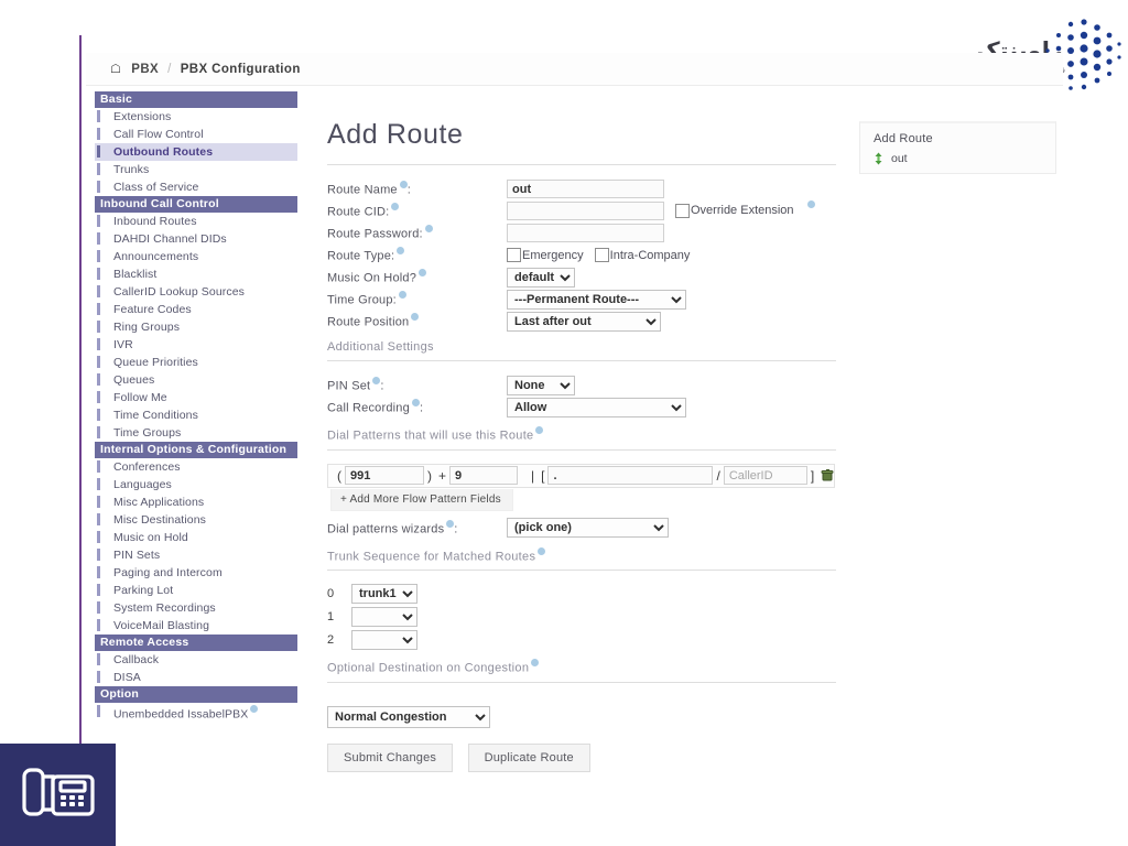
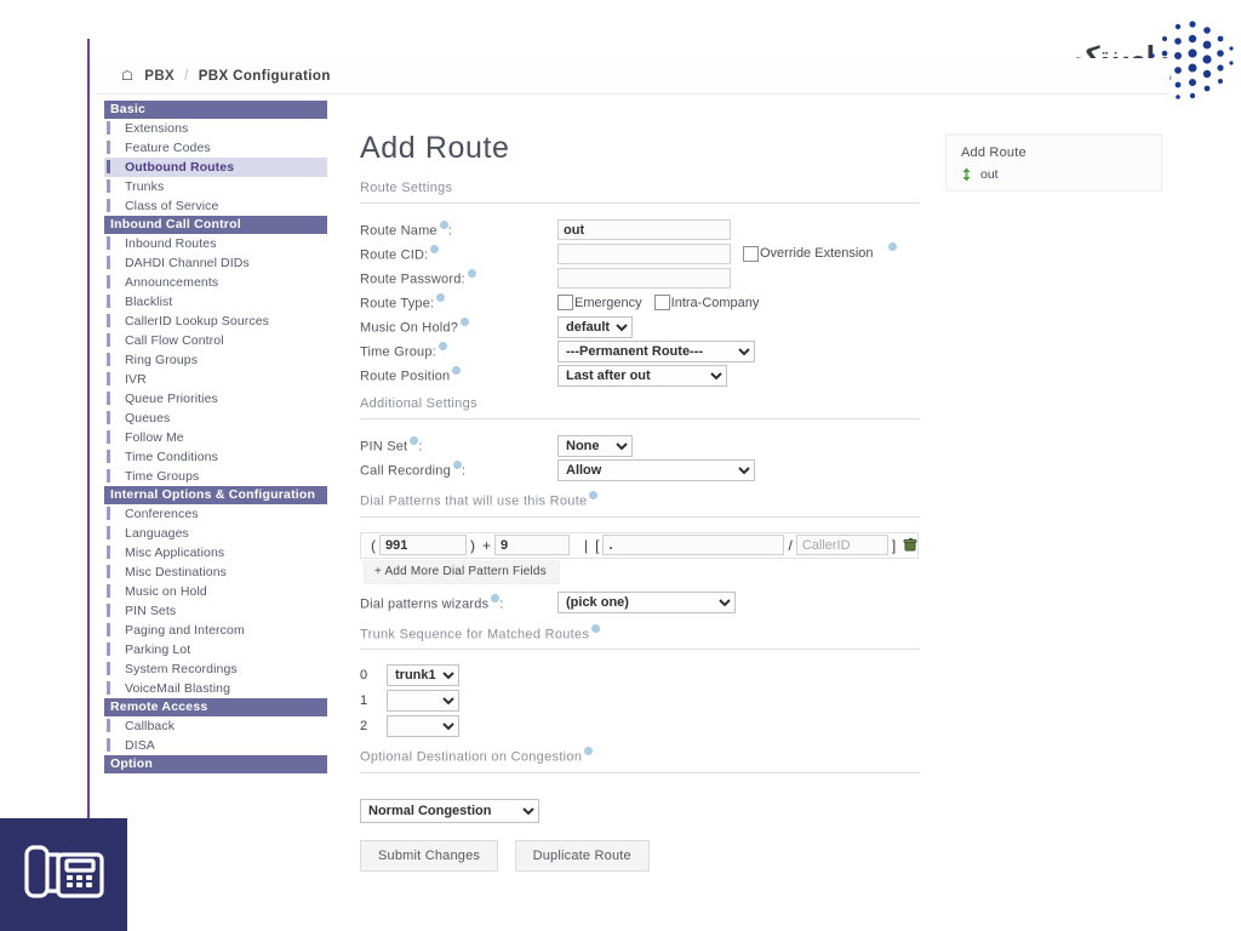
  روینتک
  ☖
  PBX
  /
  PBX Configuration
  Basic
  Extensions
- Call Flow Control
+ Feature Codes
  Outbound Routes
  Trunks
  Class of Service
  Inbound Call Control
  Inbound Routes
  DAHDI Channel DIDs
  Announcements
  Blacklist
  CallerID Lookup Sources
- Feature Codes
+ Call Flow Control
  Ring Groups
  IVR
  Queue Priorities
  Queues
  Follow Me
  Time Conditions
  Time Groups
  Internal Options & Configuration
  Conferences
  Languages
  Misc Applications
  Misc Destinations
  Music on Hold
  PIN Sets
  Paging and Intercom
  Parking Lot
  System Recordings
  VoiceMail Blasting
  Remote Access
  Callback
  DISA
  Option
- Unembedded IssabelPBX
  Add Route
+ Route Settings
  Route Name :
  out
  Route CID:
  Override Extension
  Route Password:
  Route Type:
  Emergency
  Intra-Company
  Music On Hold?
  default
  Time Group:
  ---Permanent Route---
  Route Position
  Last after out
  Additional Settings
  PIN Set :
  None
  Call Recording :
  Allow
  Dial Patterns that will use this Route
  (
  991
  )
  +
  9
  |
  [
  .
  /
  CallerID
  ]
- + Add More Flow Pattern Fields
+ + Add More Dial Pattern Fields
  Dial patterns wizards :
  (pick one)
  Trunk Sequence for Matched Routes
  0
  trunk1
  1
  2
  Optional Destination on Congestion
  Normal Congestion Submit Changes Duplicate Route
  Add Route
  out
